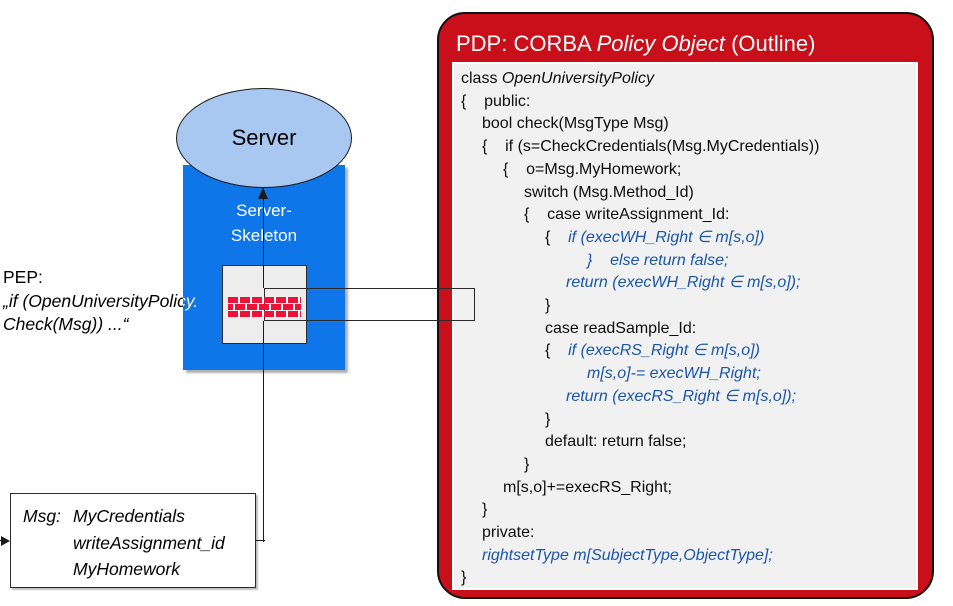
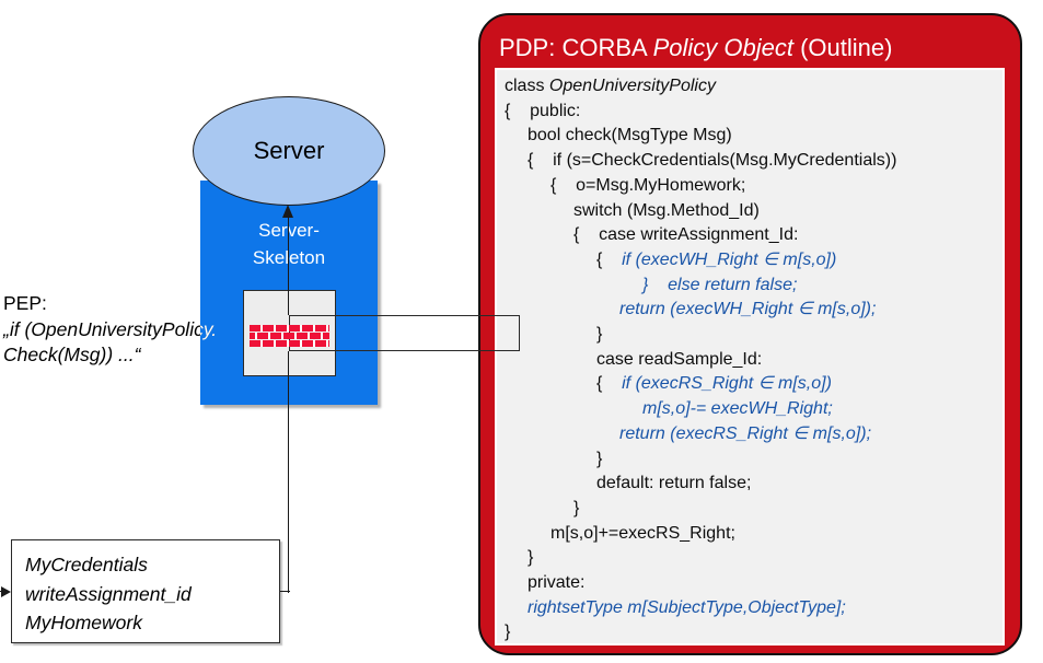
  PDP: CORBA Policy Object (Outline)
  class OpenUniversityPolicy
  { public:
  bool check(MsgType Msg)
  { if (s=CheckCredentials(Msg.MyCredentials))
  { o=Msg.MyHomework;
  switch (Msg.Method_Id)
  { case writeAssignment_Id:
  { if (execWH_Right ∈ m[s,o])
  } else return false;
  return (execWH_Right ∈ m[s,o]);
  }
  case readSample_Id:
  { if (execRS_Right ∈ m[s,o])
  m[s,o]-= execWH_Right;
  return (execRS_Right ∈ m[s,o]);
  }
  default: return false;
  }
  m[s,o]+=execRS_Right;
  }
  private:
  rightsetType m[SubjectType,ObjectType];
  }
  Server-
  Skeleton
  Server
  PEP:
  „if (OpenUniversityPolicy.
  Check(Msg)) ...“
- Msg:
  MyCredentials
  writeAssignment_id
  MyHomework
